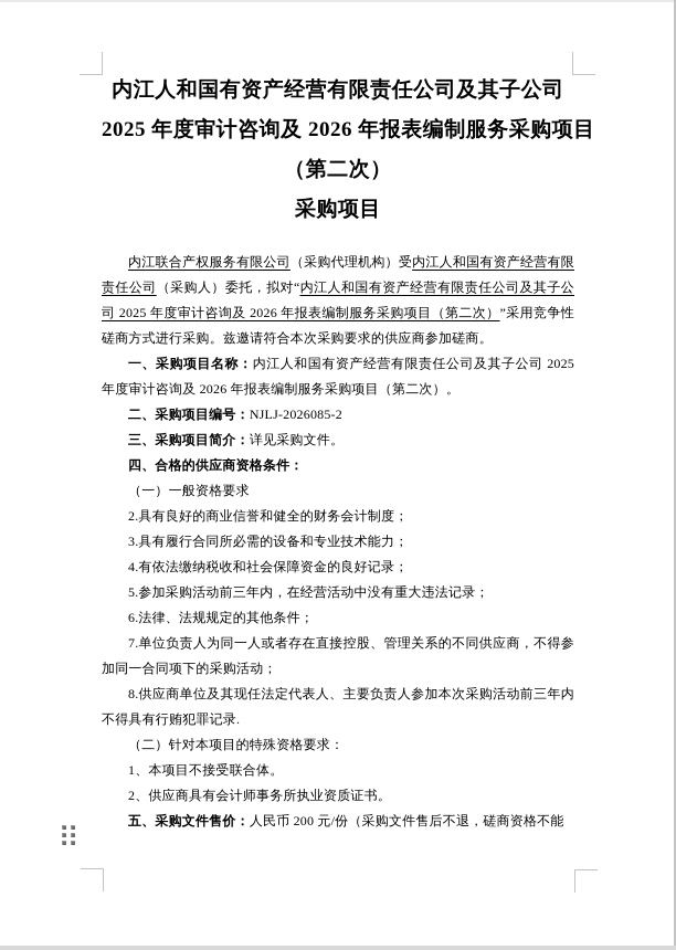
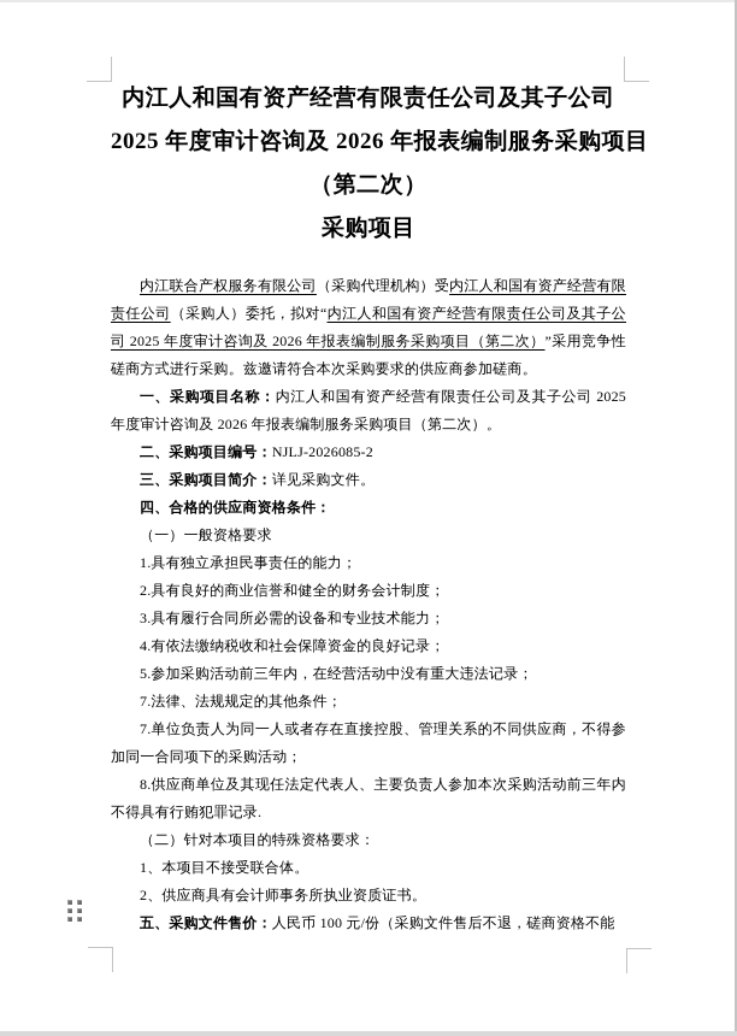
  内江人和国有资产经营有限责任公司及其子公司
  2025 年度审计咨询及 2026 年报表编制服务采购项目
  （第二次）
  采购项目
  内江联合产权服务有限公司（采购代理机构）受内江人和国有资产经营有限责任公司（采购人）委托，拟对“内江人和国有资产经营有限责任公司及其子公司 2025 年度审计咨询及 2026 年报表编制服务采购项目（第二次）”采用竞争性磋商方式进行采购。兹邀请符合本次采购要求的供应商参加磋商。
  一、采购项目名称：内江人和国有资产经营有限责任公司及其子公司 2025 年度审计咨询及 2026 年报表编制服务采购项目（第二次）。
  二、采购项目编号：NJLJ-2026085-2
  三、采购项目简介：详见采购文件。
  四、合格的供应商资格条件：
  （一）一般资格要求
+ 1.具有独立承担民事责任的能力；
  2.具有良好的商业信誉和健全的财务会计制度；
  3.具有履行合同所必需的设备和专业技术能力；
  4.有依法缴纳税收和社会保障资金的良好记录；
  5.参加采购活动前三年内，在经营活动中没有重大违法记录；
- 6.法律、法规规定的其他条件；
+ 7.法律、法规规定的其他条件；
  7.单位负责人为同一人或者存在直接控股、管理关系的不同供应商，不得参加同一合同项下的采购活动；
  8.供应商单位及其现任法定代表人、主要负责人参加本次采购活动前三年内不得具有行贿犯罪记录.
  （二）针对本项目的特殊资格要求：
  1、本项目不接受联合体。
  2、供应商具有会计师事务所执业资质证书。
- 五、采购文件售价：人民币 200 元/份（采购文件售后不退，磋商资格不能
+ 五、采购文件售价：人民币 100 元/份（采购文件售后不退，磋商资格不能
